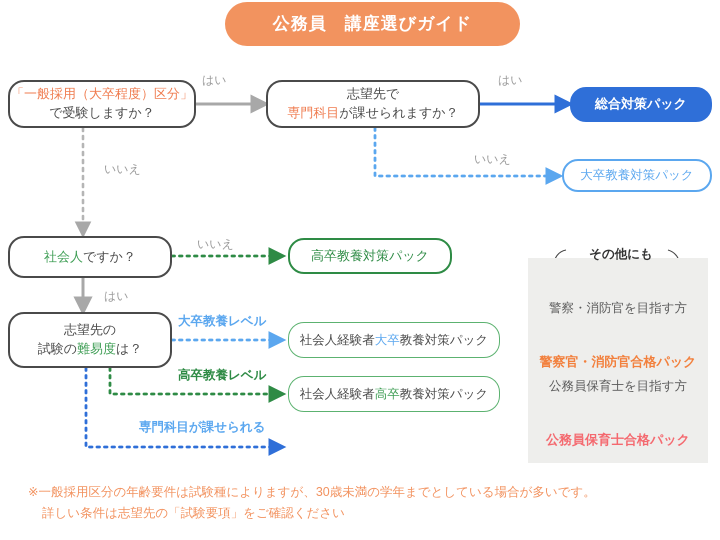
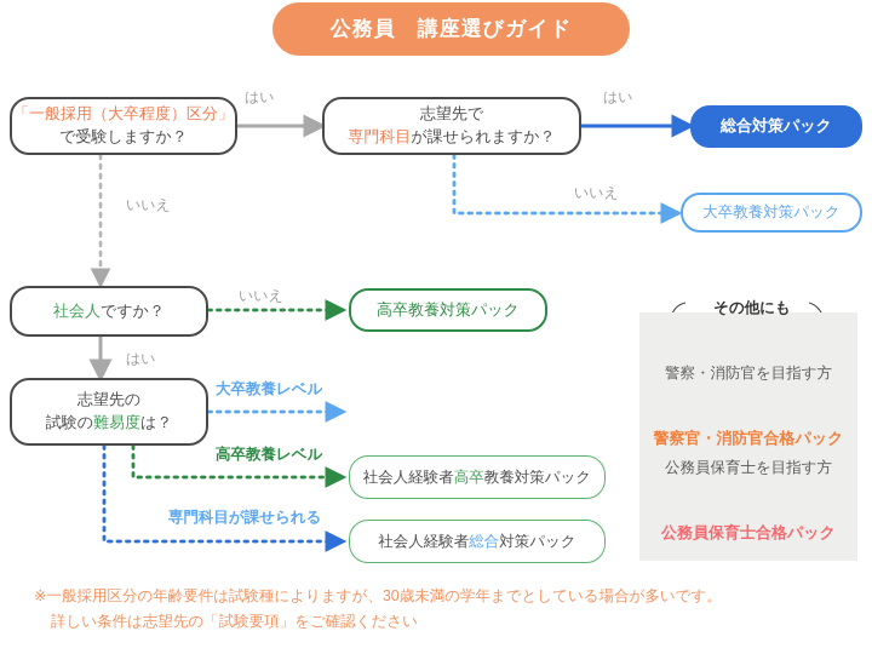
  公務員 講座選びガイド
  「一般採用（大卒程度）区分」
  で受験しますか？
  志望先で
  専門科目が課せられますか？
  社会人ですか？
  志望先の
  試験の難易度は？
  総合対策パック
  大卒教養対策パック
  高卒教養対策パック
- 社会人経験者大卒教養対策パック
  社会人経験者高卒教養対策パック
+ 社会人経験者総合対策パック
  はい
  いいえ
  はい
  いいえ
  いいえ
  はい
  大卒教養レベル
  高卒教養レベル
  専門科目が課せられる
  その他にも
  警察・消防官を目指す方
  警察官・消防官合格パック
  公務員保育士を目指す方
  公務員保育士合格パック
  ※一般採用区分の年齢要件は試験種によりますが、30歳未満の学年までとしている場合が多いです。
  詳しい条件は志望先の「試験要項」をご確認ください
